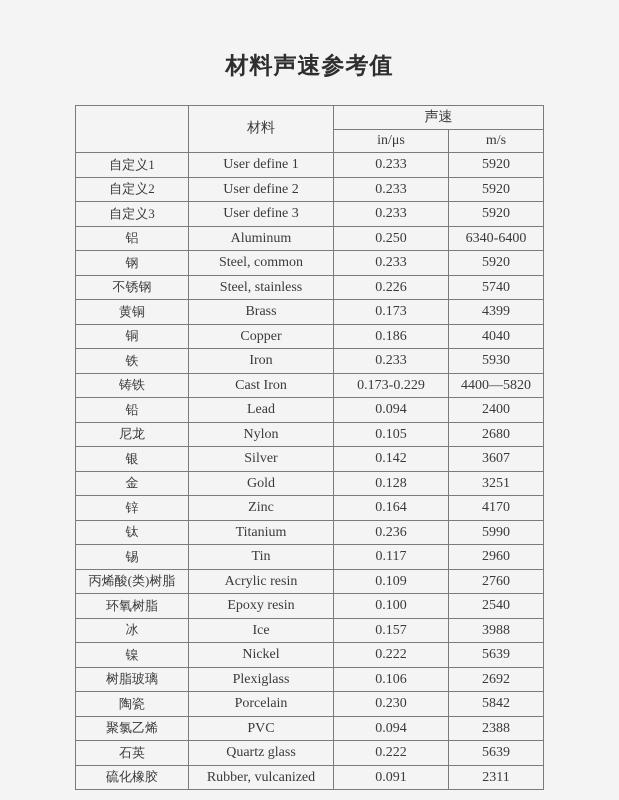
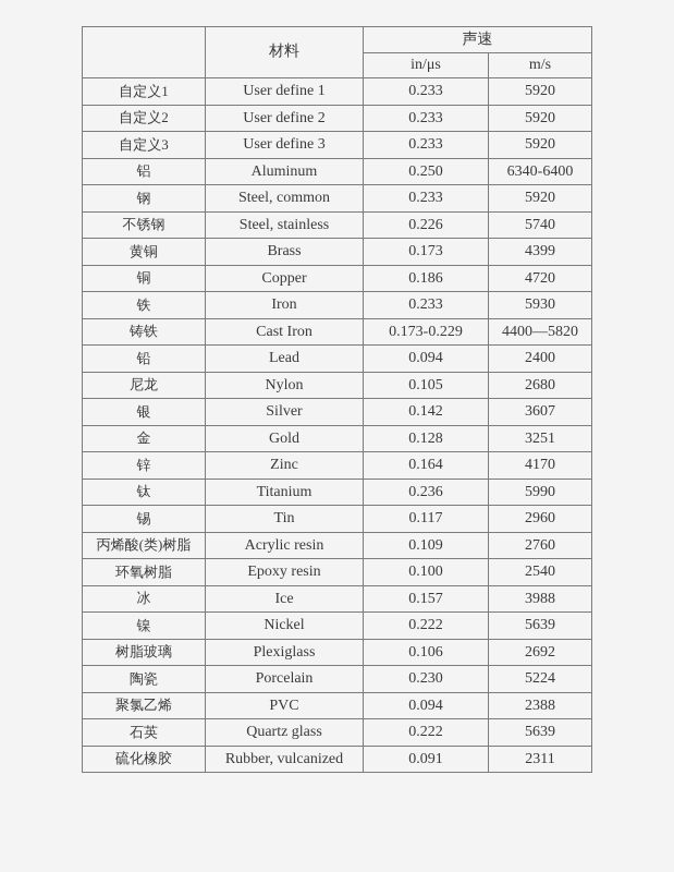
- 材料声速参考值
  	材料	声速
  in/μs	m/s
  自定义1	User define 1	0.233	5920
  自定义2	User define 2	0.233	5920
  自定义3	User define 3	0.233	5920
  铝	Aluminum	0.250	6340-6400
  钢	Steel, common	0.233	5920
  不锈钢	Steel, stainless	0.226	5740
  黄铜	Brass	0.173	4399
- 铜	Copper	0.186	4040
+ 铜	Copper	0.186	4720
  铁	Iron	0.233	5930
  铸铁	Cast Iron	0.173-0.229	4400—5820
  铅	Lead	0.094	2400
  尼龙	Nylon	0.105	2680
  银	Silver	0.142	3607
  金	Gold	0.128	3251
  锌	Zinc	0.164	4170
  钛	Titanium	0.236	5990
  锡	Tin	0.117	2960
  丙烯酸(类)树脂	Acrylic resin	0.109	2760
  环氧树脂	Epoxy resin	0.100	2540
  冰	Ice	0.157	3988
  镍	Nickel	0.222	5639
  树脂玻璃	Plexiglass	0.106	2692
- 陶瓷	Porcelain	0.230	5842
+ 陶瓷	Porcelain	0.230	5224
  聚氯乙烯	PVC	0.094	2388
  石英	Quartz glass	0.222	5639
  硫化橡胶	Rubber, vulcanized	0.091	2311
